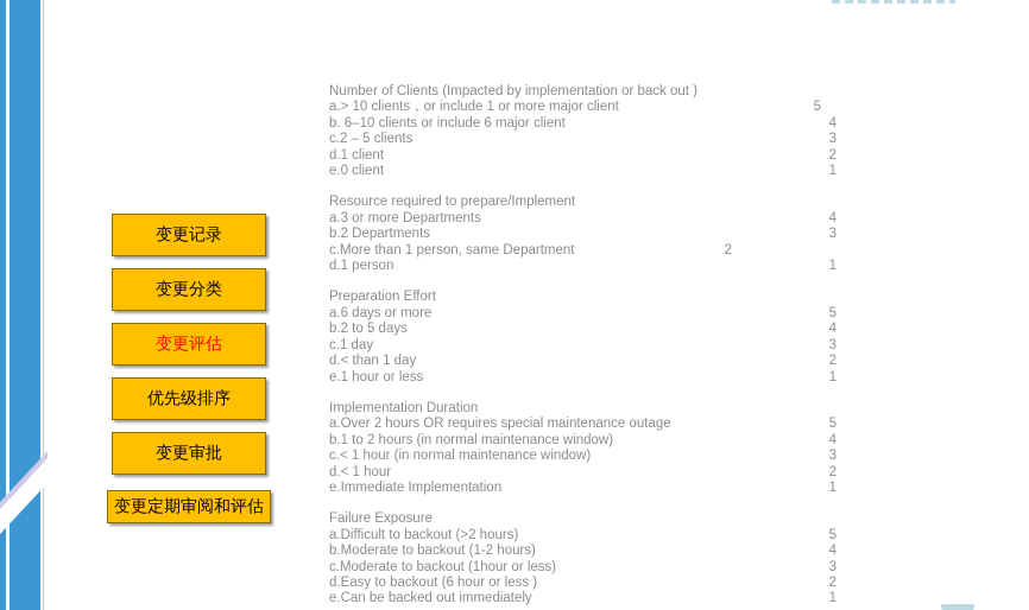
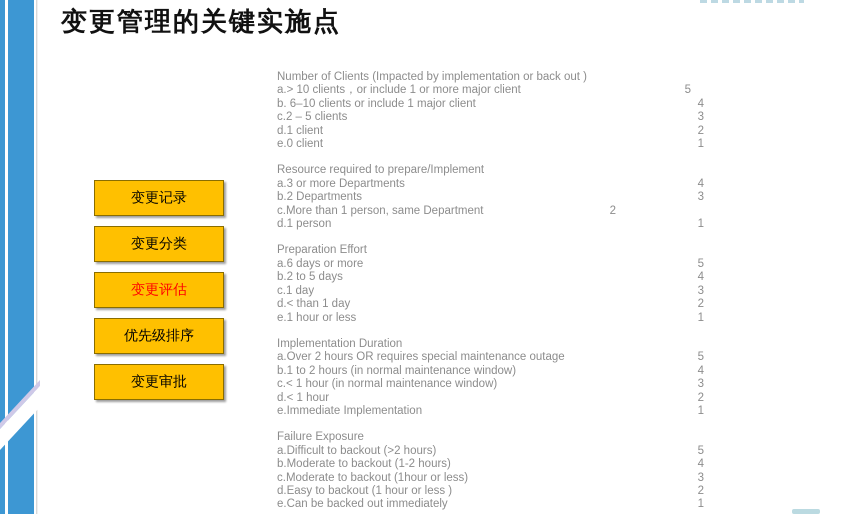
+ 变更管理的关键实施点
  变更记录
  变更分类
  变更评估
  优先级排序
  变更审批
- 变更定期审阅和评估
  Number of Clients (Impacted by implementation or back out )
  a.> 10 clients，or include 1 or more major client
  5
- b. 6–10 clients or include 6 major client
+ b. 6–10 clients or include 1 major client
  4
  c.2 – 5 clients
  3
  d.1 client
  2
  e.0 client
  1
  Resource required to prepare/Implement
  a.3 or more Departments
  4
  b.2 Departments
  3
  c.More than 1 person, same Department
  2
  d.1 person
  1
  Preparation Effort
  a.6 days or more
  5
  b.2 to 5 days
  4
  c.1 day
  3
  d.< than 1 day
  2
  e.1 hour or less
  1
  Implementation Duration
  a.Over 2 hours OR requires special maintenance outage
  5
  b.1 to 2 hours (in normal maintenance window)
  4
  c.< 1 hour (in normal maintenance window)
  3
  d.< 1 hour
  2
  e.Immediate Implementation
  1
  Failure Exposure
  a.Difficult to backout (>2 hours)
  5
  b.Moderate to backout (1-2 hours)
  4
  c.Moderate to backout (1hour or less)
  3
- d.Easy to backout (6 hour or less )
+ d.Easy to backout (1 hour or less )
  2
  e.Can be backed out immediately
  1
